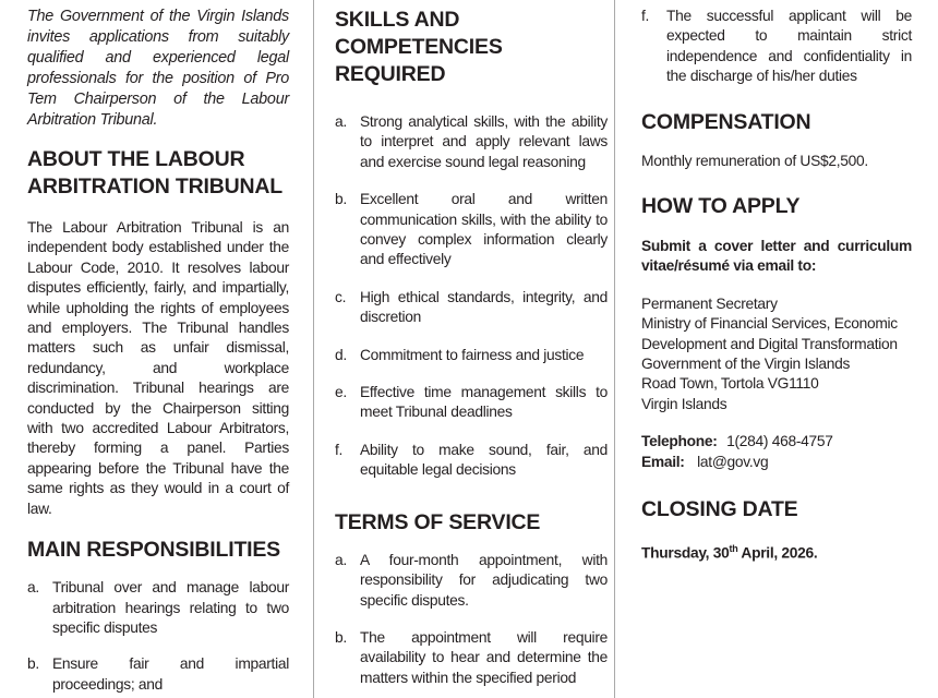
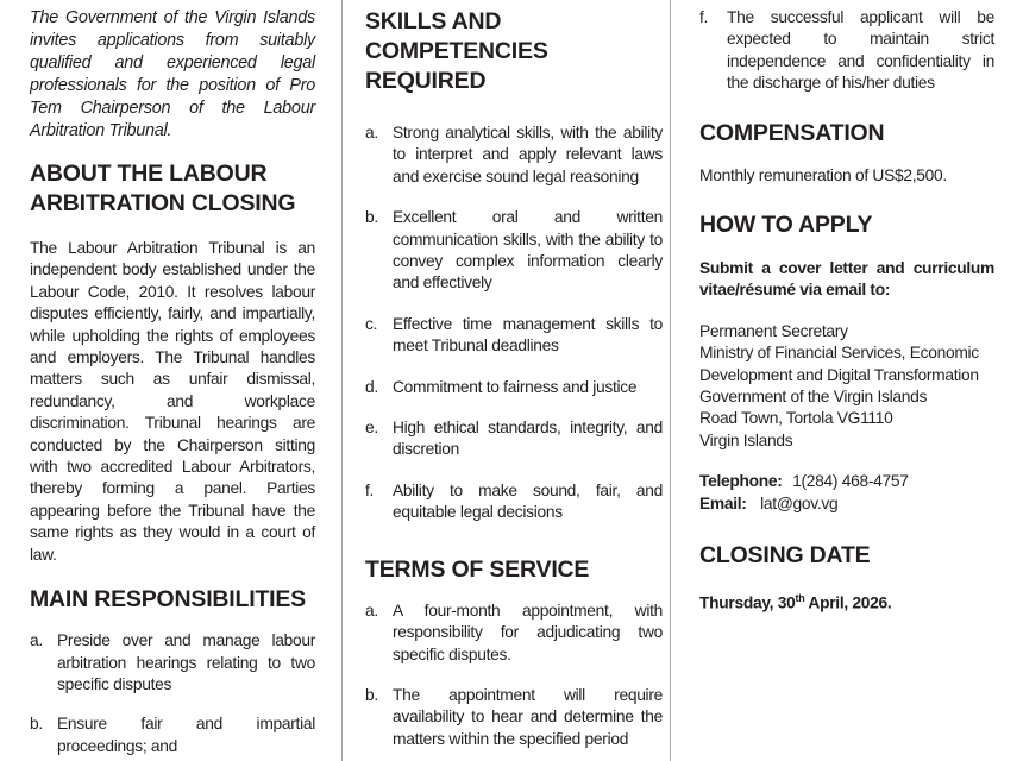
  The Government of the Virgin Islands invites applications from suitably qualified and experienced legal professionals for the position of Pro Tem Chairperson of the Labour Arbitration Tribunal.
- ABOUT THE LABOUR ARBITRATION TRIBUNAL
+ ABOUT THE LABOUR ARBITRATION CLOSING
  The Labour Arbitration Tribunal is an independent body established under the Labour Code, 2010. It resolves labour disputes efficiently, fairly, and impartially, while upholding the rights of employees and employers. The Tribunal handles matters such as unfair dismissal, redundancy, and workplace discrimination. Tribunal hearings are conducted by the Chairperson sitting with two accredited Labour Arbitrators, thereby forming a panel. Parties appearing before the Tribunal have the same rights as they would in a court of law.
  MAIN RESPONSIBILITIES
  a.
- Tribunal over and manage labour arbitration hearings relating to two specific disputes
+ Preside over and manage labour arbitration hearings relating to two specific disputes
  b.
  Ensure fair and impartial proceedings; and
  SKILLS AND COMPETENCIES REQUIRED
  a.
  Strong analytical skills, with the ability to interpret and apply relevant laws and exercise sound legal reasoning
  b.
  Excellent oral and written communication skills, with the ability to convey complex information clearly and effectively
  c.
- High ethical standards, integrity, and discretion
+ Effective time management skills to meet Tribunal deadlines
  d.
  Commitment to fairness and justice
  e.
- Effective time management skills to meet Tribunal deadlines
+ High ethical standards, integrity, and discretion
  f.
  Ability to make sound, fair, and equitable legal decisions
  TERMS OF SERVICE
  a.
  A four-month appointment, with responsibility for adjudicating two specific disputes.
  b.
  The appointment will require availability to hear and determine the matters within the specified period
  f.
  The successful applicant will be expected to maintain strict independence and confidentiality in the discharge of his/her duties
  COMPENSATION
  Monthly remuneration of US$2,500.
  HOW TO APPLY
  Submit a cover letter and curriculum vitae/résumé via email to:
  Permanent Secretary
  Ministry of Financial Services, Economic Development and Digital Transformation
  Government of the Virgin Islands
  Road Town, Tortola VG1110
  Virgin Islands
  Telephone: 1(284) 468-4757
  Email: lat@gov.vg
  CLOSING DATE
  Thursday, 30th April, 2026.
